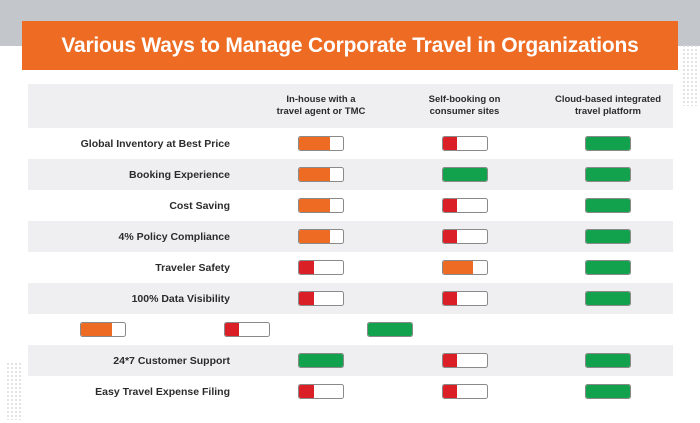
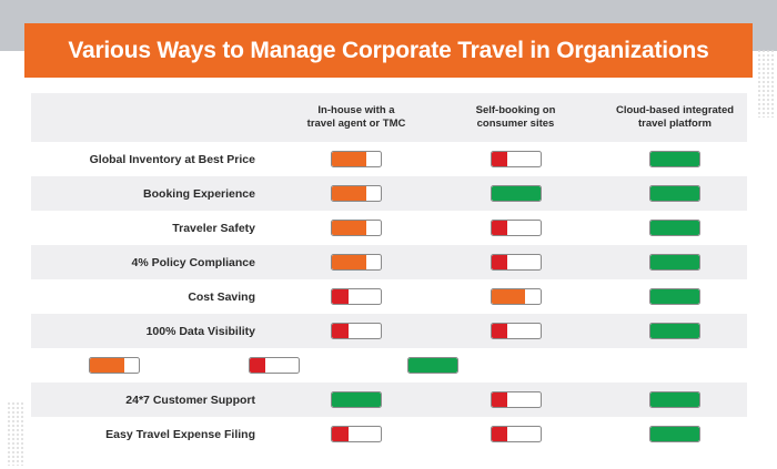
  Various Ways to Manage Corporate Travel in Organizations
  In-house with a
  travel agent or TMC
  Self-booking on
  consumer sites
  Cloud-based integrated
  travel platform
  Global Inventory at Best Price
  Booking Experience
- Cost Saving
+ Traveler Safety
  4% Policy Compliance
- Traveler Safety
+ Cost Saving
  100% Data Visibility
  24*7 Customer Support
  Easy Travel Expense Filing
